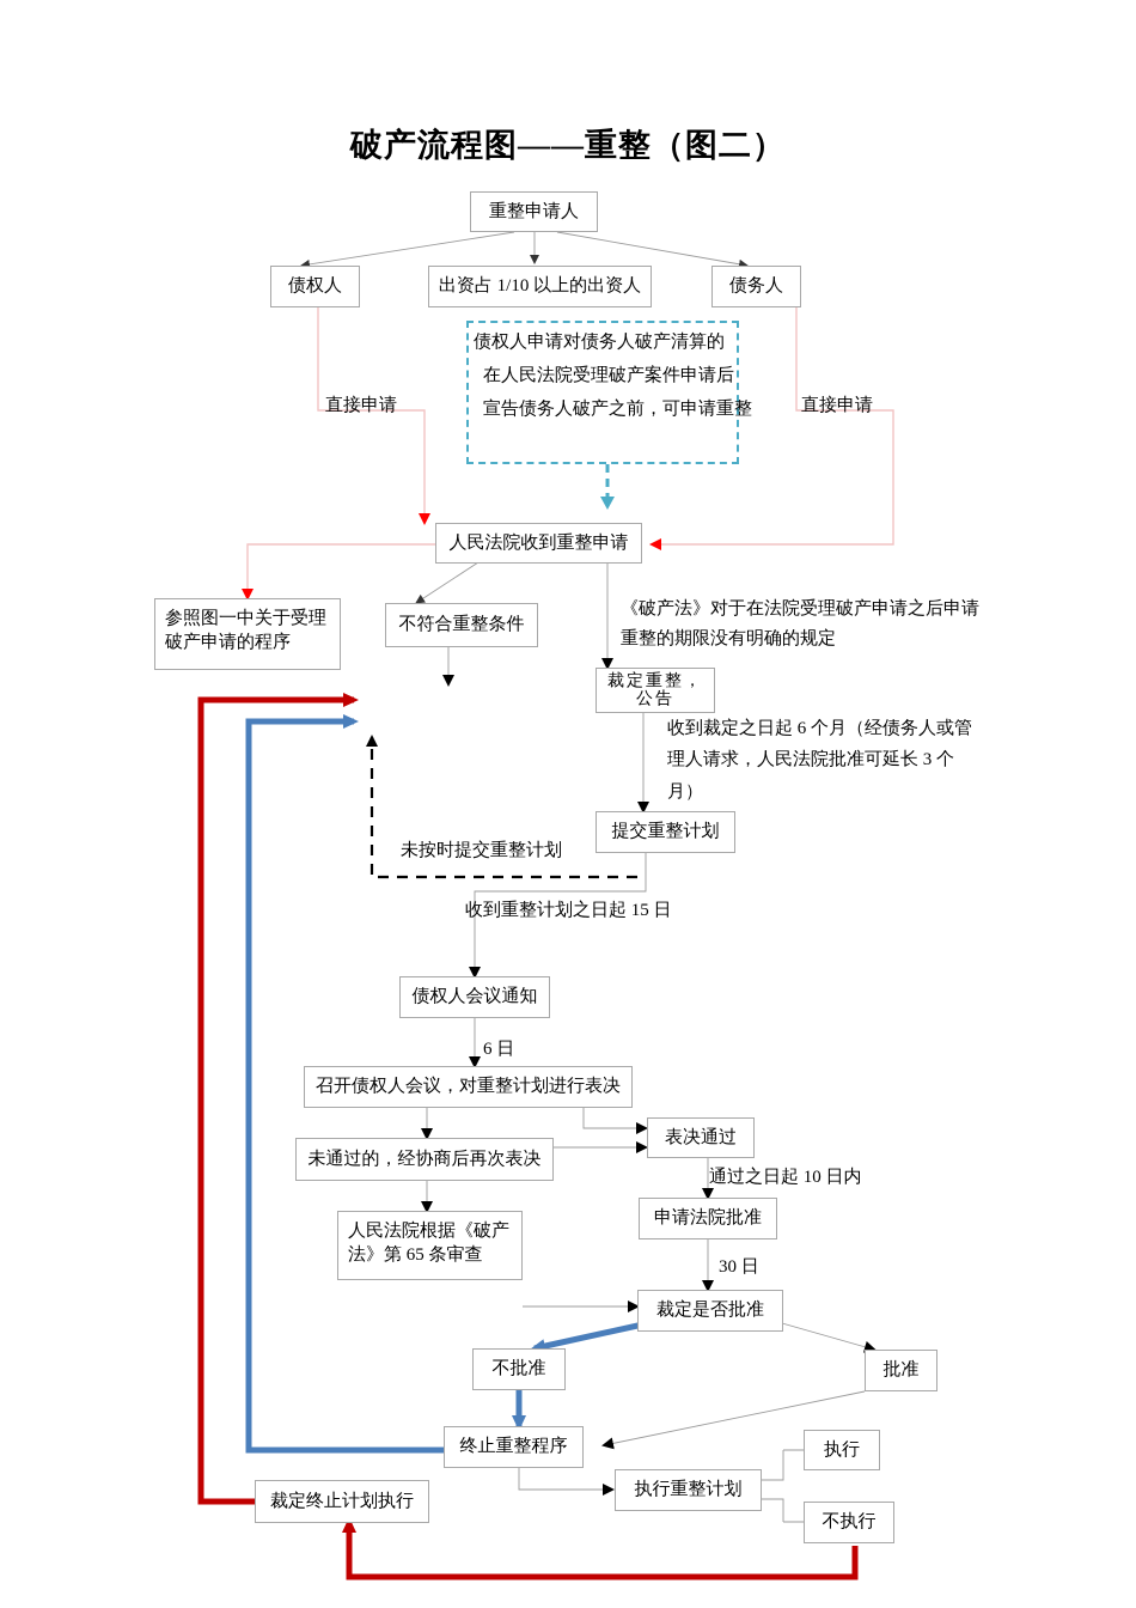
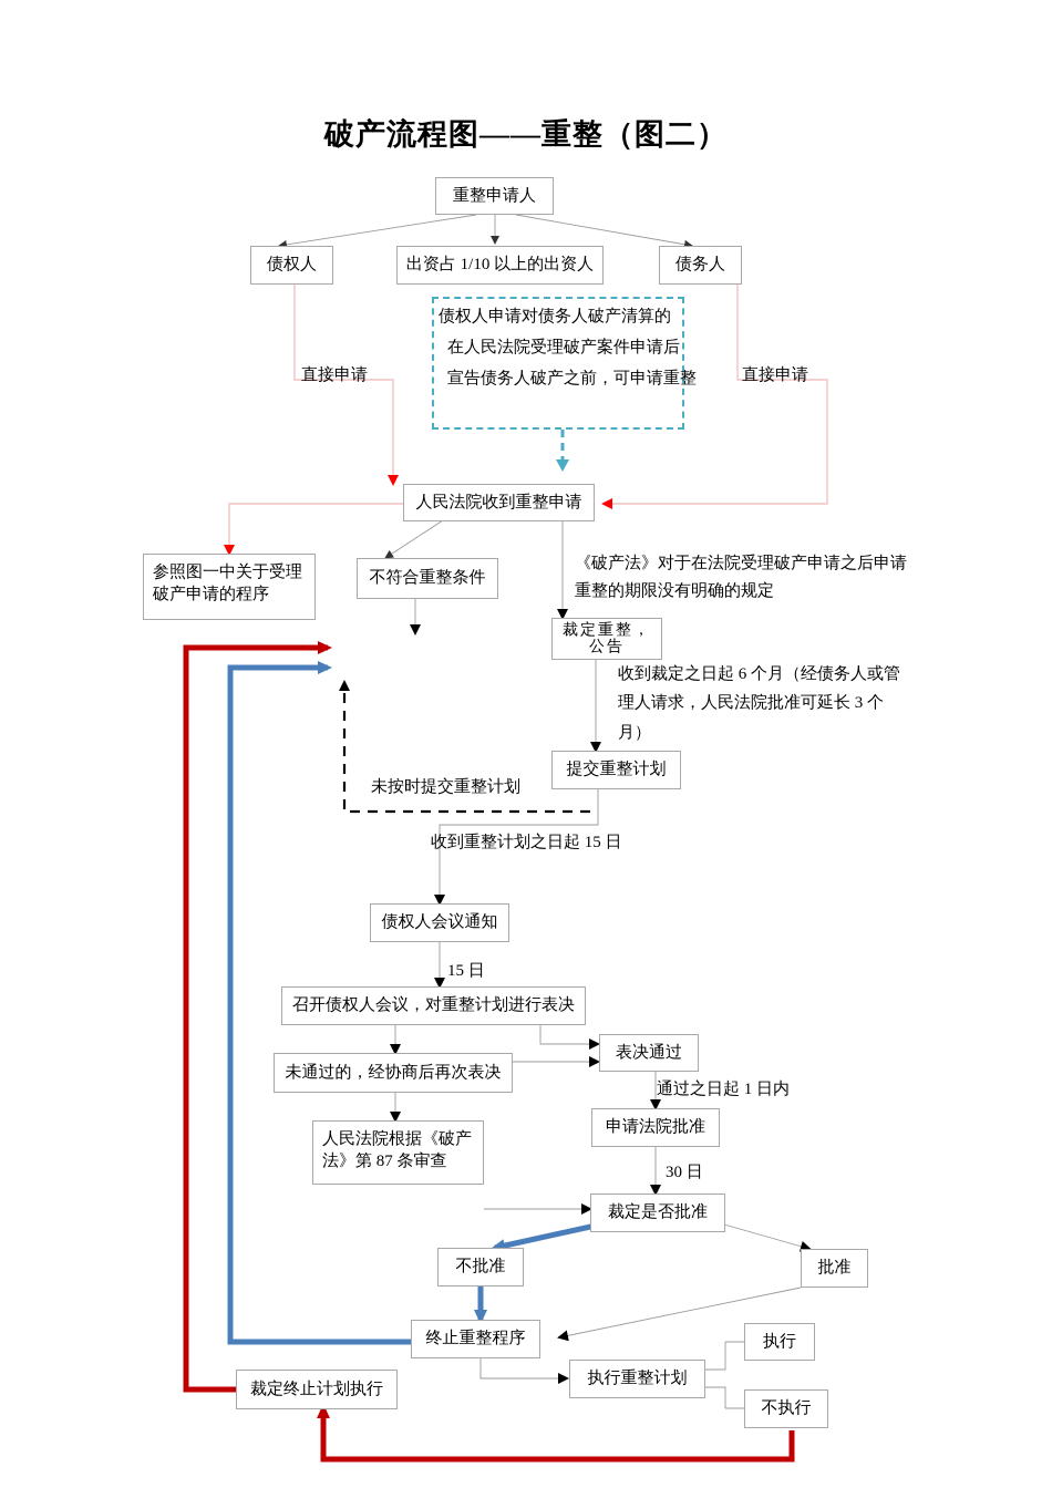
  破产流程图——重整（图二）
  债权人申请对债务人破产清算的
  在人民法院受理破产案件申请后
  宣告债务人破产之前，可申请重整
  重整申请人
  债权人
  出资占 1/10 以上的出资人
  债务人
  人民法院收到重整申请
  参照图一中关于受理破产申请的程序
  不符合重整条件
  裁定重整，公告
  提交重整计划
  债权人会议通知
  召开债权人会议，对重整计划进行表决
  表决通过
  未通过的，经协商后再次表决
- 人民法院根据《破产法》第 65 条审查
+ 人民法院根据《破产法》第 87 条审查
  申请法院批准
  裁定是否批准
  不批准
  批准
  终止重整程序
  执行重整计划
  执行
  不执行
  裁定终止计划执行
  直接申请
  直接申请
  《破产法》对于在法院受理破产申请之后申请重整的期限没有明确的规定
  收到裁定之日起 6 个月（经债务人或管理人请求，人民法院批准可延长 3 个月）
  未按时提交重整计划
  收到重整计划之日起 15 日
- 6 日
+ 15 日
- 通过之日起 10 日内
+ 通过之日起 1 日内
  30 日
